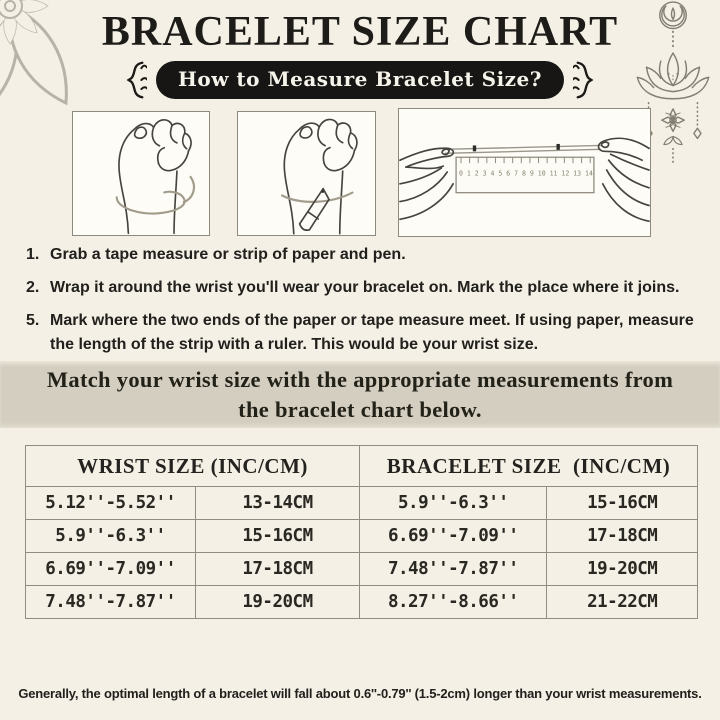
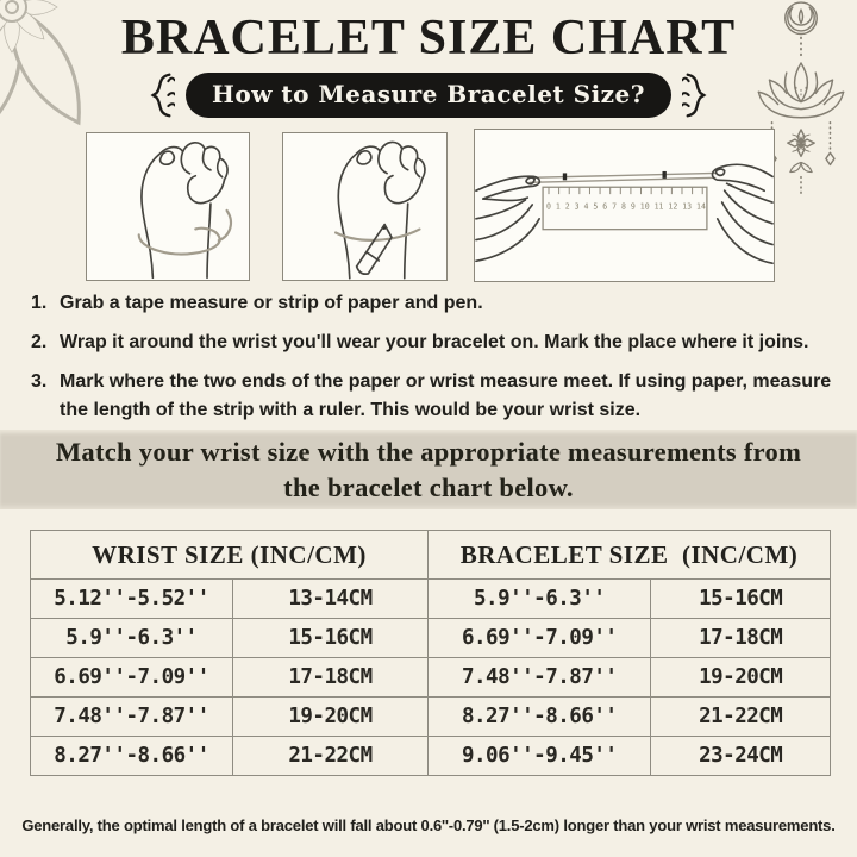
  BRACELET SIZE CHART
  How to Measure Bracelet Size?
  0 1 2 3 4 5 6 7 8 9 10 11 12 13 14
  1.
  Grab a tape measure or strip of paper and pen.
  2.
  Wrap it around the wrist you'll wear your bracelet on. Mark the place where it joins.
- 5.
+ 3.
- Mark where the two ends of the paper or tape measure meet. If using paper, measure the length of the strip with a ruler. This would be your wrist size.
+ Mark where the two ends of the paper or wrist measure meet. If using paper, measure the length of the strip with a ruler. This would be your wrist size.
  Match your wrist size with the appropriate measurements from the bracelet chart below.
  WRIST SIZE (INC/CM)	BRACELET SIZE (INC/CM)
  5.12''-5.52''	13-14CM	5.9''-6.3''	15-16CM
  5.9''-6.3''	15-16CM	6.69''-7.09''	17-18CM
  6.69''-7.09''	17-18CM	7.48''-7.87''	19-20CM
  7.48''-7.87''	19-20CM	8.27''-8.66''	21-22CM
+ 8.27''-8.66''	21-22CM	9.06''-9.45''	23-24CM
  Generally, the optimal length of a bracelet will fall about 0.6''-0.79'' (1.5-2cm) longer than your wrist measurements.
